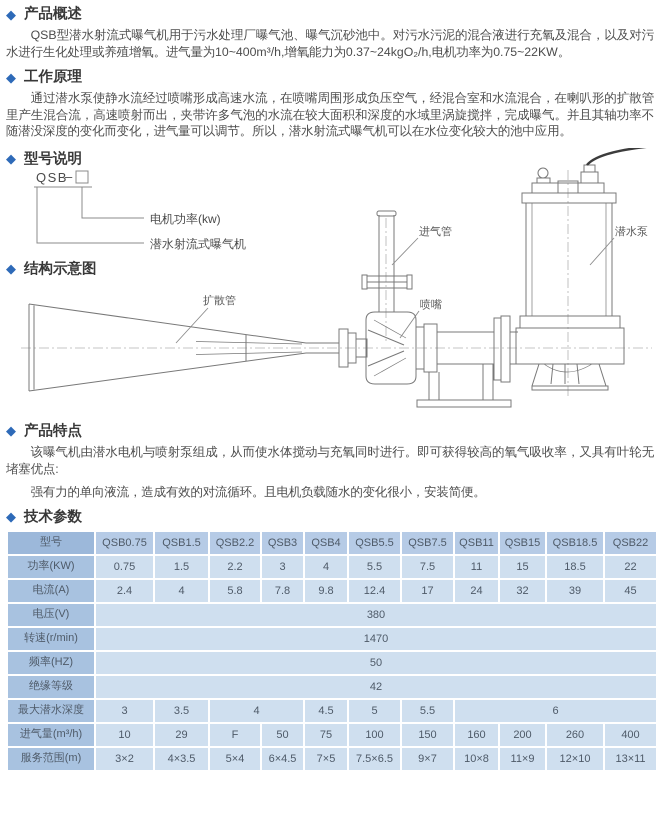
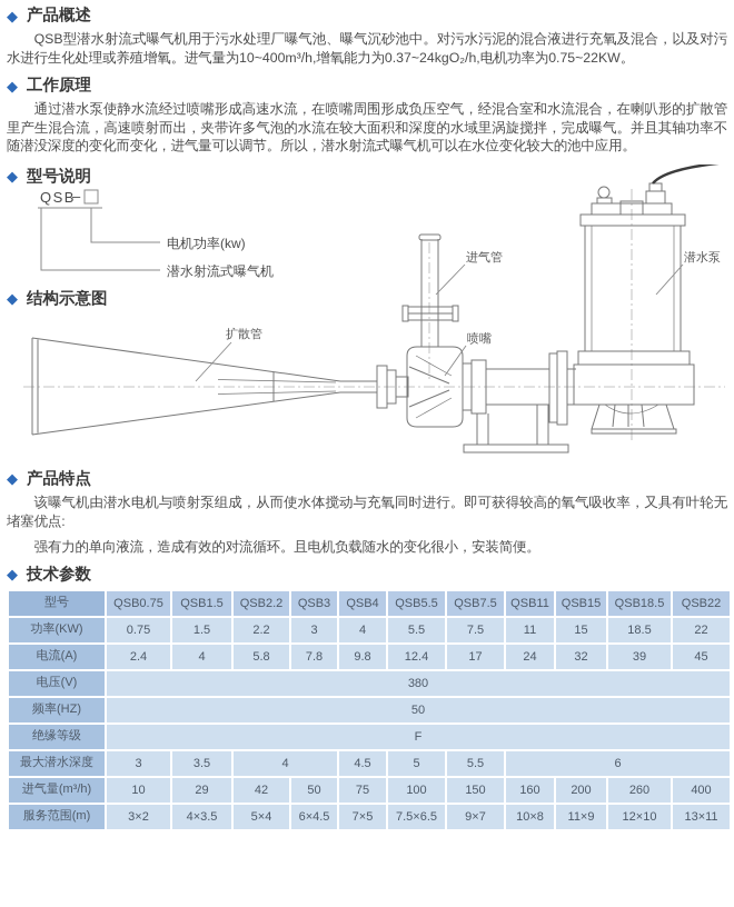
  ◆
  产品概述
  QSB型潜水射流式曝气机用于污水处理厂曝气池、曝气沉砂池中。对污水污泥的混合液进行充氧及混合，以及对污水进行生化处理或养殖增氧。进气量为10~400m³/h,增氧能力为0.37~24kgO₂/h,电机功率为0.75~22KW。
  ◆
  工作原理
  通过潜水泵使静水流经过喷嘴形成高速水流，在喷嘴周围形成负压空气，经混合室和水流混合，在喇叭形的扩散管里产生混合流，高速喷射而出，夹带许多气泡的水流在较大面积和深度的水域里涡旋搅拌，完成曝气。并且其轴功率不随潜没深度的变化而变化，进气量可以调节。所以，潜水射流式曝气机可以在水位变化较大的池中应用。
  ◆
  型号说明
  ◆
  结构示意图
  QSB
  –
  电机功率(kw)
  潜水射流式曝气机
  扩散管
  进气管
  喷嘴
  潜水泵
  ◆
  产品特点
  该曝气机由潜水电机与喷射泵组成，从而使水体搅动与充氧同时进行。即可获得较高的氧气吸收率，又具有叶轮无堵塞优点:
  强有力的单向液流，造成有效的对流循环。且电机负载随水的变化很小，安装简便。
  ◆
  技术参数
  型号	QSB0.75	QSB1.5	QSB2.2	QSB3	QSB4	QSB5.5	QSB7.5	QSB11	QSB15	QSB18.5	QSB22
  功率(KW)	0.75	1.5	2.2	3	4	5.5	7.5	11	15	18.5	22
  电流(A)	2.4	4	5.8	7.8	9.8	12.4	17	24	32	39	45
  电压(V)	380
- 转速(r/min)	1470
  频率(HZ)	50
- 绝缘等级	42
+ 绝缘等级	F
  最大潜水深度	3	3.5	4	4.5	5	5.5	6
- 进气量(m³/h)	10	29	F	50	75	100	150	160	200	260	400
+ 进气量(m³/h)	10	29	42	50	75	100	150	160	200	260	400
  服务范围(m)	3×2	4×3.5	5×4	6×4.5	7×5	7.5×6.5	9×7	10×8	11×9	12×10	13×11
